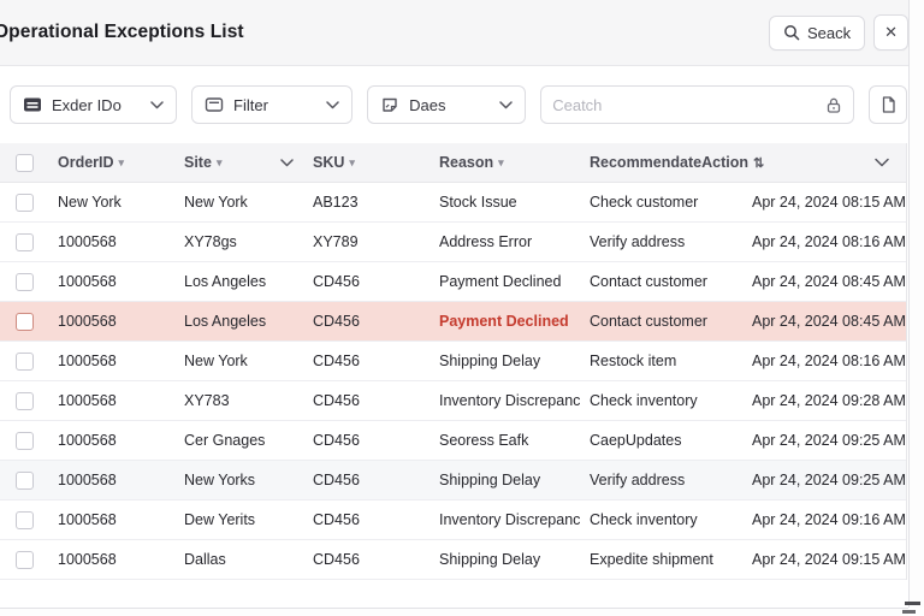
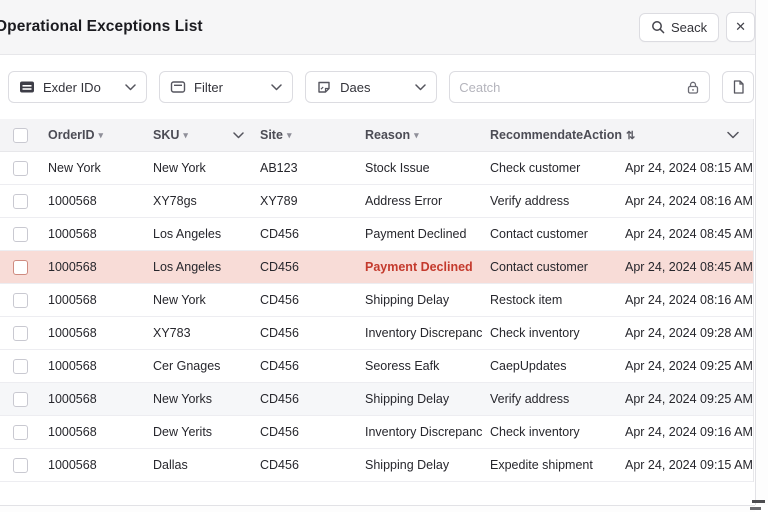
  Operational Exceptions List
  Seack
  ✕
  Exder IDo
  Filter
  Daes
  Ceatch
  OrderID
  ▾
- Site
+ SKU
  ▾
- SKU
+ Site
  ▾
  Reason
  ▾
  RecommendateAction
  ⇅
  New York
  New York
  AB123
  Stock Issue
  Check customer
  Apr 24, 2024 08:15 AM
  1000568
  XY78gs
  XY789
  Address Error
  Verify address
  Apr 24, 2024 08:16 AM
  1000568
  Los Angeles
  CD456
  Payment Declined
  Contact customer
  Apr 24, 2024 08:45 AM
  1000568
  Los Angeles
  CD456
  Payment Declined
  Contact customer
  Apr 24, 2024 08:45 AM
  1000568
  New York
  CD456
  Shipping Delay
  Restock item
  Apr 24, 2024 08:16 AM
  1000568
  XY783
  CD456
  Inventory Discrepanc
  Check inventory
  Apr 24, 2024 09:28 AM
  1000568
  Cer Gnages
  CD456
  Seoress Eafk
  CaepUpdates
  Apr 24, 2024 09:25 AM
  1000568
  New Yorks
  CD456
  Shipping Delay
  Verify address
  Apr 24, 2024 09:25 AM
  1000568
  Dew Yerits
  CD456
  Inventory Discrepanc
  Check inventory
  Apr 24, 2024 09:16 AM
  1000568
  Dallas
  CD456
  Shipping Delay
  Expedite shipment
  Apr 24, 2024 09:15 AM
